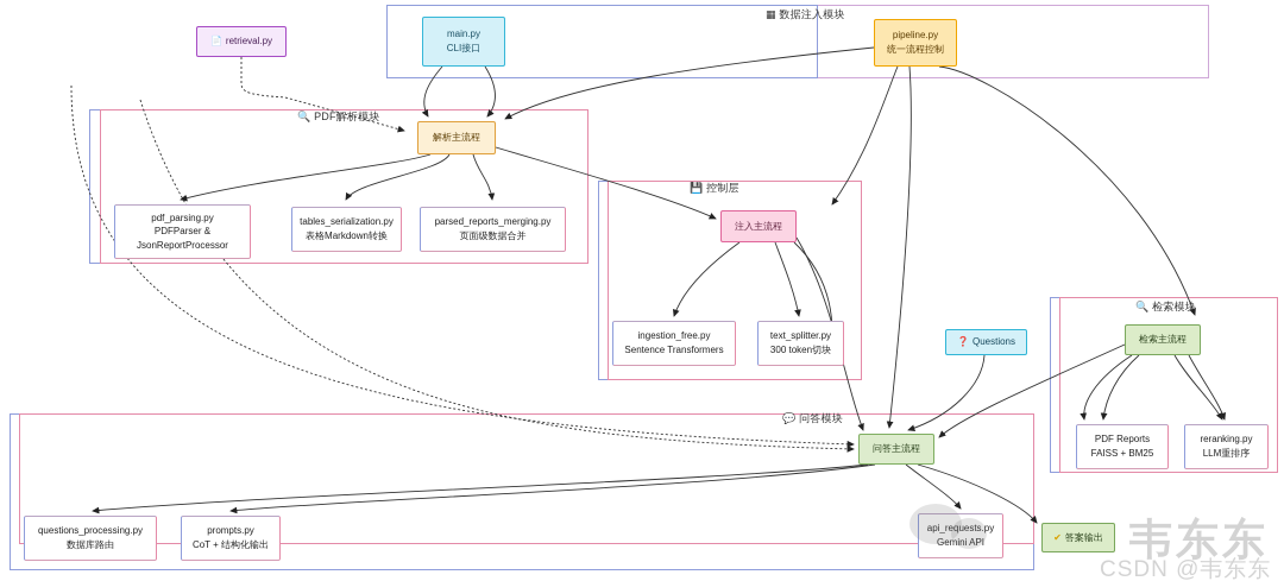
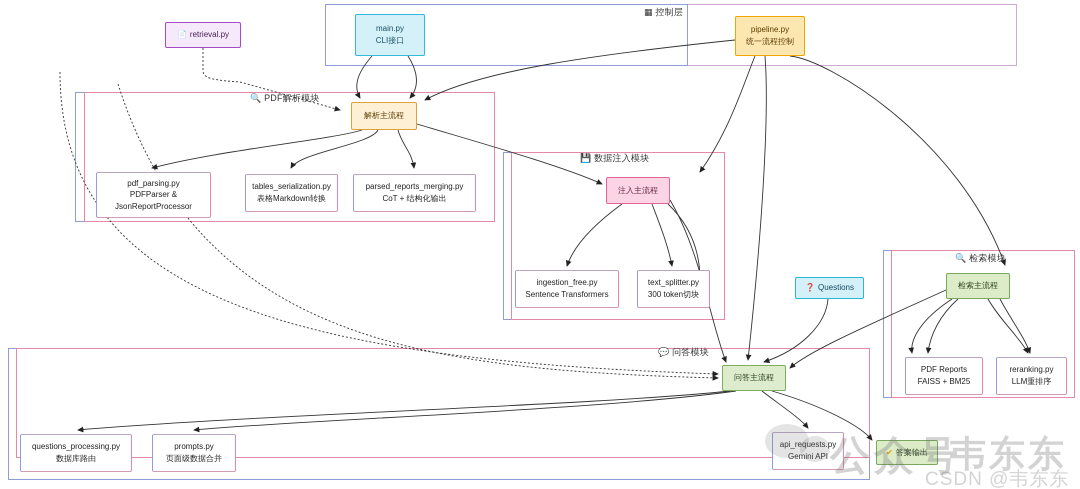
- ▦ 数据注入模块
+ ▦ 控制层
  🔍 PDF解析模块
- 💾 控制层
+ 💾 数据注入模块
  🔍 检索模块
  💬 问答模块
  📄 retrieval.py
  main.py
  CLI接口
  pipeline.py
  统一流程控制
  解析主流程
  pdf_parsing.py
  PDFParser &
  JsonReportProcessor
  tables_serialization.py
  表格Markdown转换
  parsed_reports_merging.py
- 页面级数据合并
+ CoT + 结构化输出
  注入主流程
  ingestion_free.py
  Sentence Transformers
  text_splitter.py
  300 token切块
  ❓ Questions
  检索主流程
  PDF Reports
  FAISS + BM25
  reranking.py
  LLM重排序
  问答主流程
  questions_processing.py
  数据库路由
  prompts.py
- CoT + 结构化输出
+ 页面级数据合并
  api_requests.py
  Gemini API
  ✔ 答案输出
+ 公众号
  韦东东
  CSDN @韦东东
